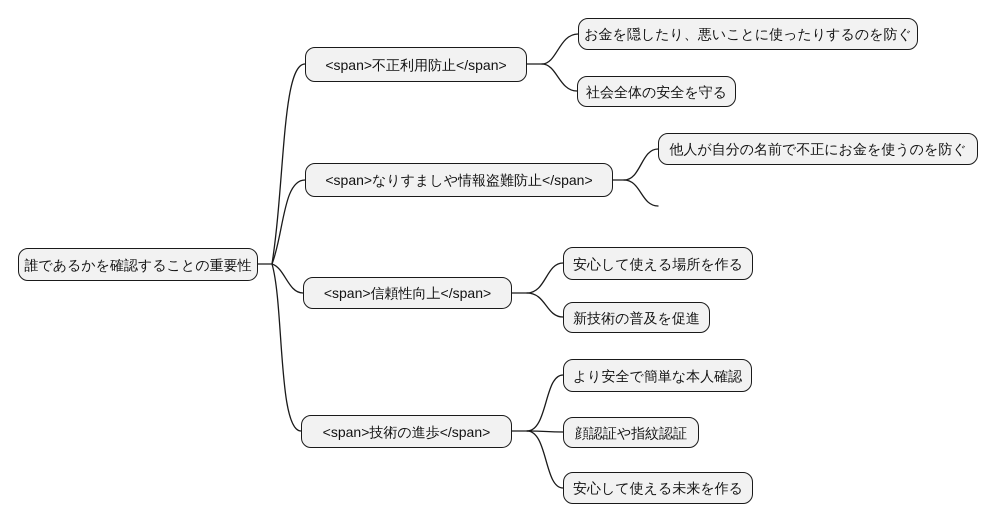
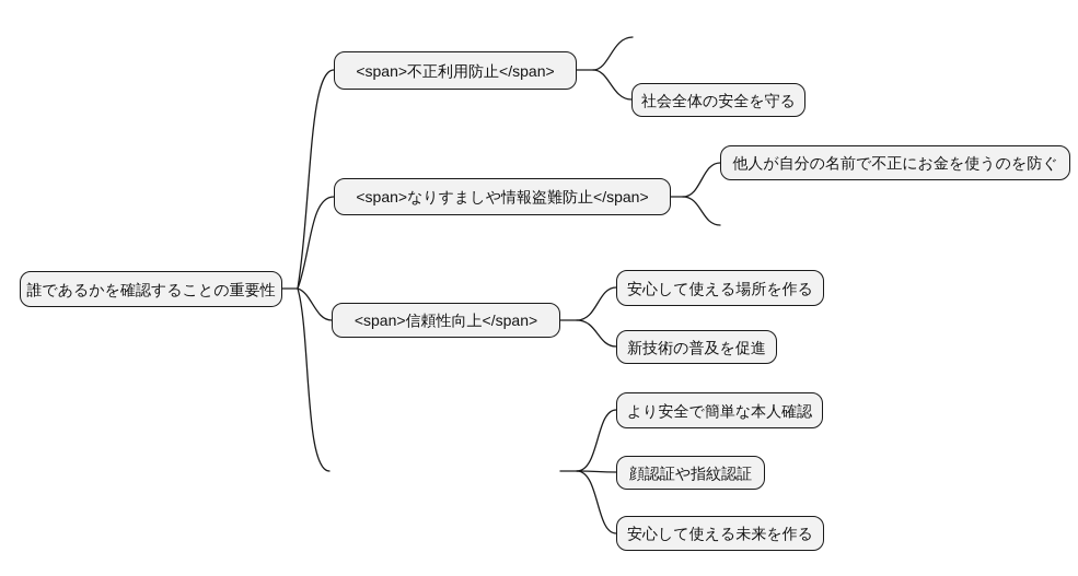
  誰であるかを確認することの重要性
  <span>不正利用防止</span>
  <span>なりすましや情報盗難防止</span>
  <span>信頼性向上</span>
- <span>技術の進歩</span>
- お金を隠したり、悪いことに使ったりするのを防ぐ
  社会全体の安全を守る
  他人が自分の名前で不正にお金を使うのを防ぐ
  安心して使える場所を作る
  新技術の普及を促進
  より安全で簡単な本人確認
  顔認証や指紋認証
  安心して使える未来を作る
